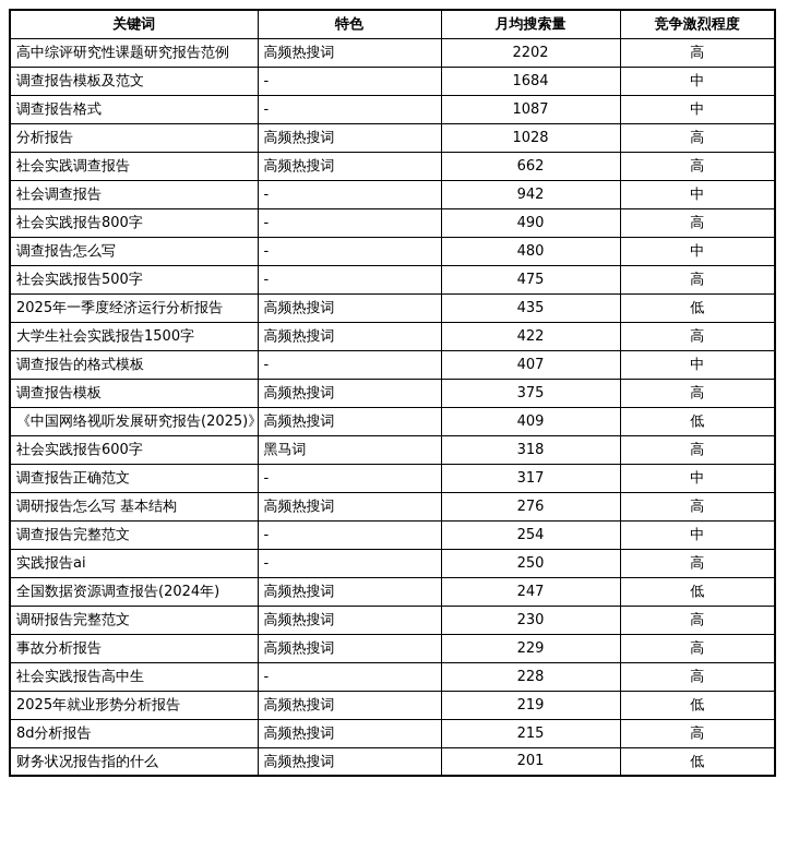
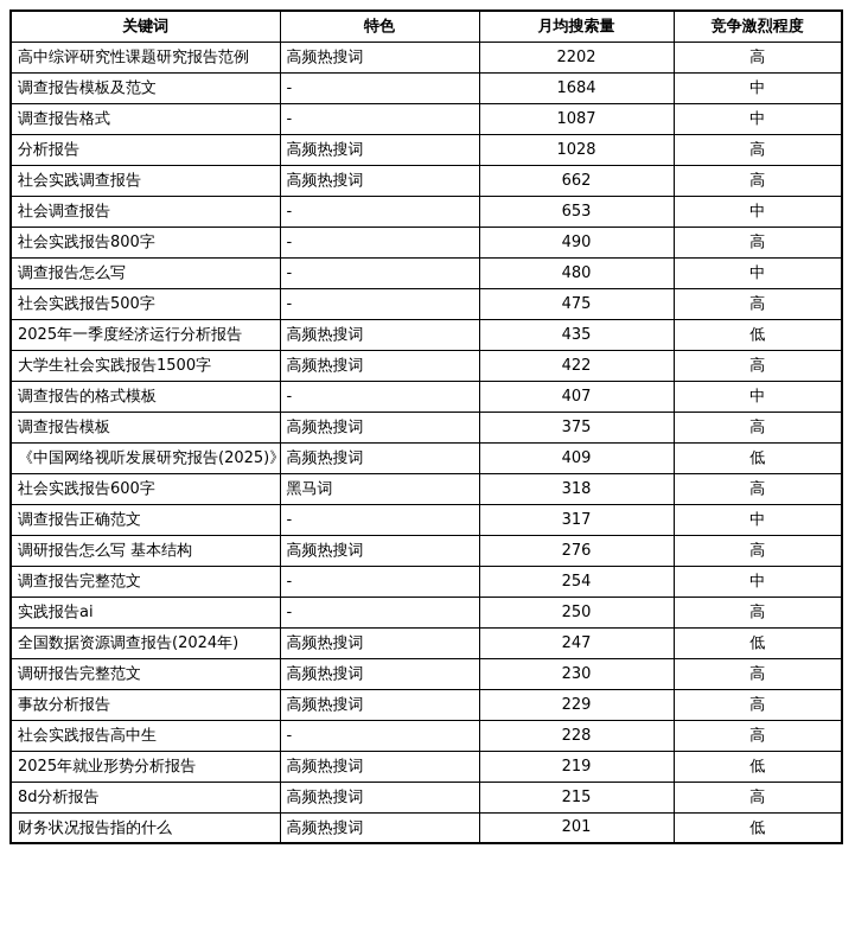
  关键词	特色	月均搜索量	竞争激烈程度
  高中综评研究性课题研究报告范例	高频热搜词	2202	高
  调查报告模板及范文	-	1684	中
  调查报告格式	-	1087	中
  分析报告	高频热搜词	1028	高
  社会实践调查报告	高频热搜词	662	高
- 社会调查报告	-	942	中
+ 社会调查报告	-	653	中
  社会实践报告800字	-	490	高
  调查报告怎么写	-	480	中
  社会实践报告500字	-	475	高
  2025年一季度经济运行分析报告	高频热搜词	435	低
  大学生社会实践报告1500字	高频热搜词	422	高
  调查报告的格式模板	-	407	中
  调查报告模板	高频热搜词	375	高
  《中国网络视听发展研究报告(2025)》	高频热搜词	409	低
  社会实践报告600字	黑马词	318	高
  调查报告正确范文	-	317	中
  调研报告怎么写 基本结构	高频热搜词	276	高
  调查报告完整范文	-	254	中
  实践报告ai	-	250	高
  全国数据资源调查报告(2024年)	高频热搜词	247	低
  调研报告完整范文	高频热搜词	230	高
  事故分析报告	高频热搜词	229	高
  社会实践报告高中生	-	228	高
  2025年就业形势分析报告	高频热搜词	219	低
  8d分析报告	高频热搜词	215	高
  财务状况报告指的什么	高频热搜词	201	低
